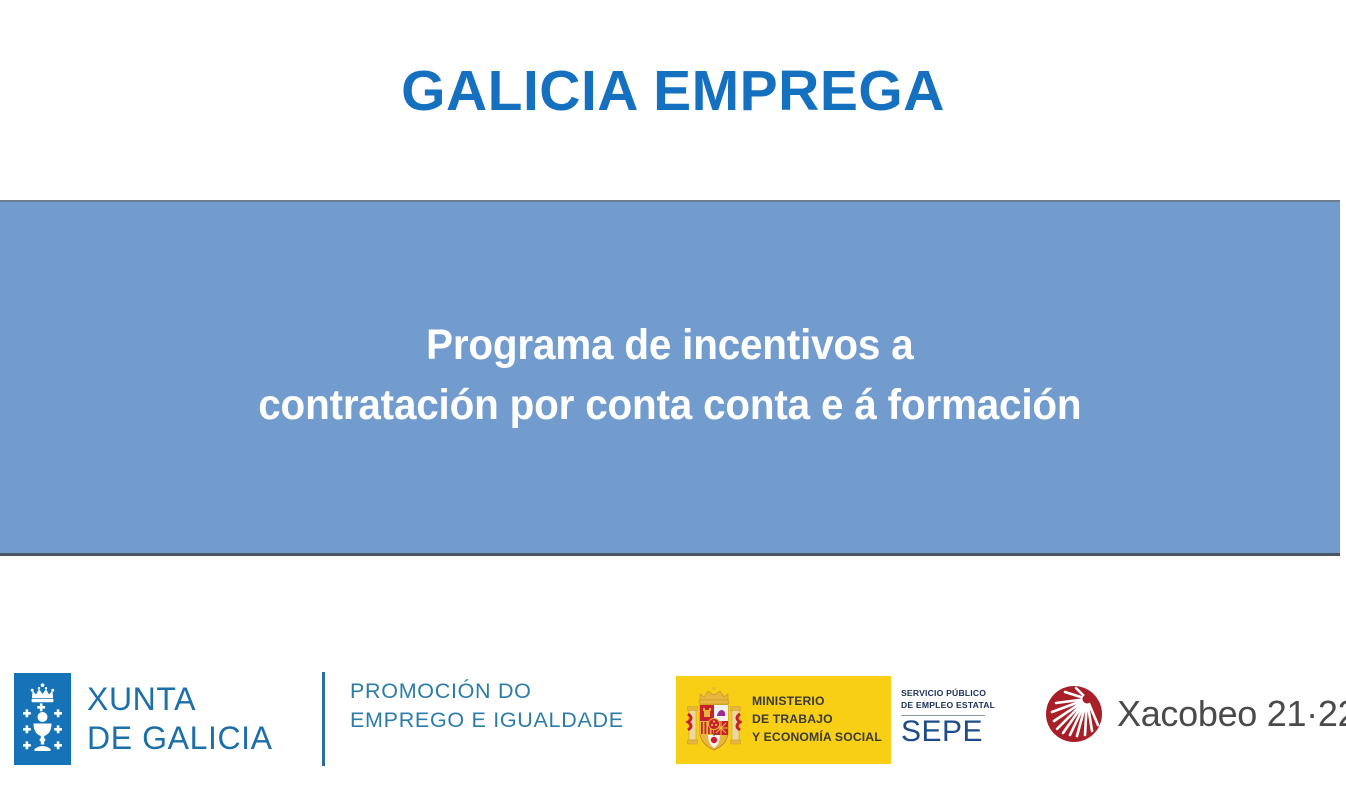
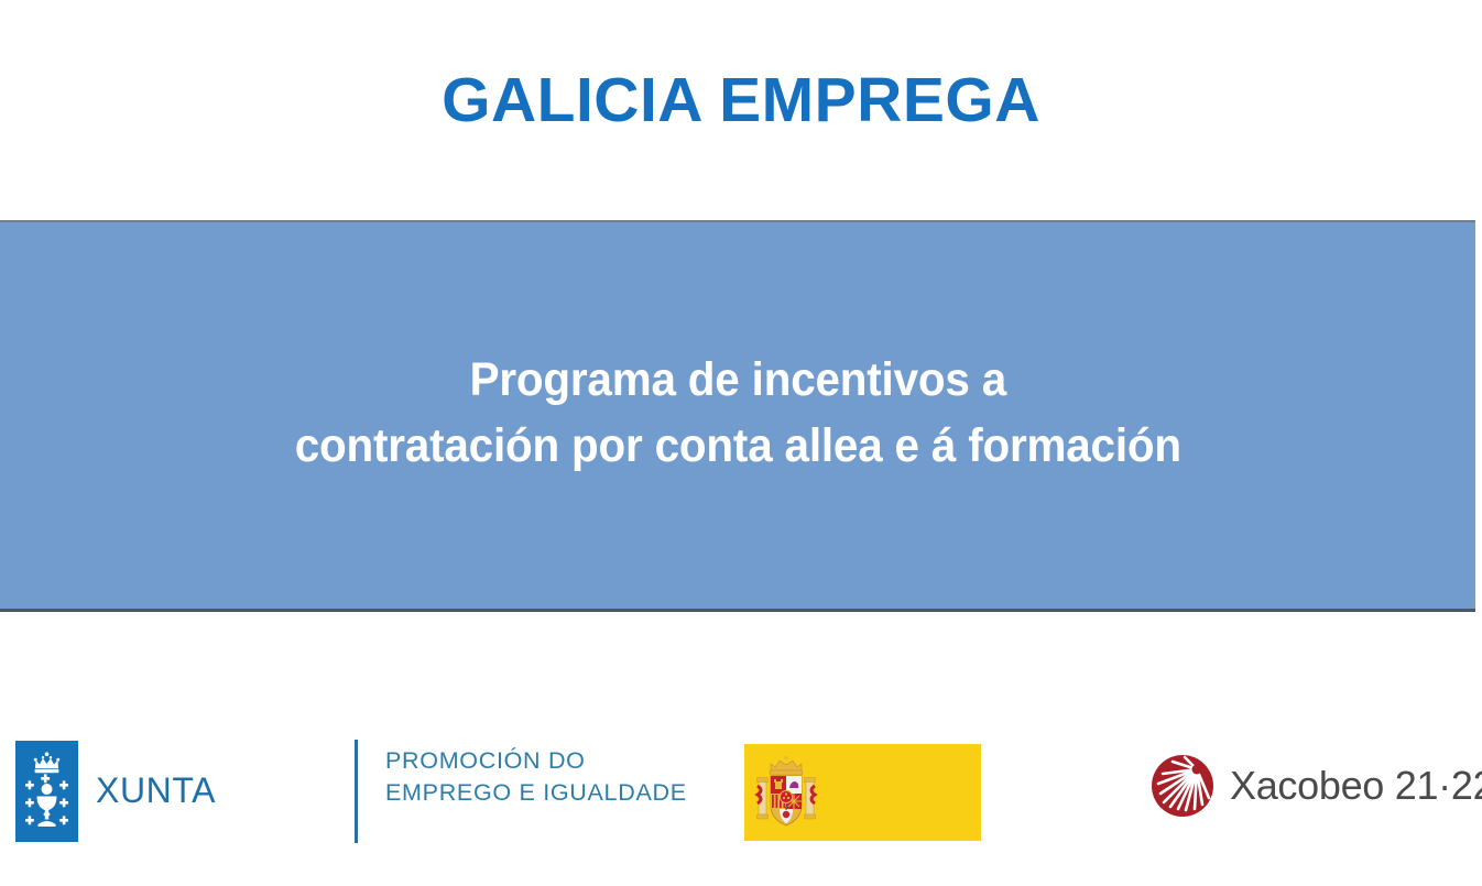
  GALICIA EMPREGA
  Programa de incentivos a
- contratación por conta conta e á formación
+ contratación por conta allea e á formación
  XUNTA
- DE GALICIA
  PROMOCIÓN DO
  EMPREGO E IGUALDADE
- MINISTERIO
- DE TRABAJO
- Y ECONOMÍA SOCIAL
- SERVICIO PÚBLICO
- DE EMPLEO ESTATAL
- SEPE
  Xacobeo 21·2
